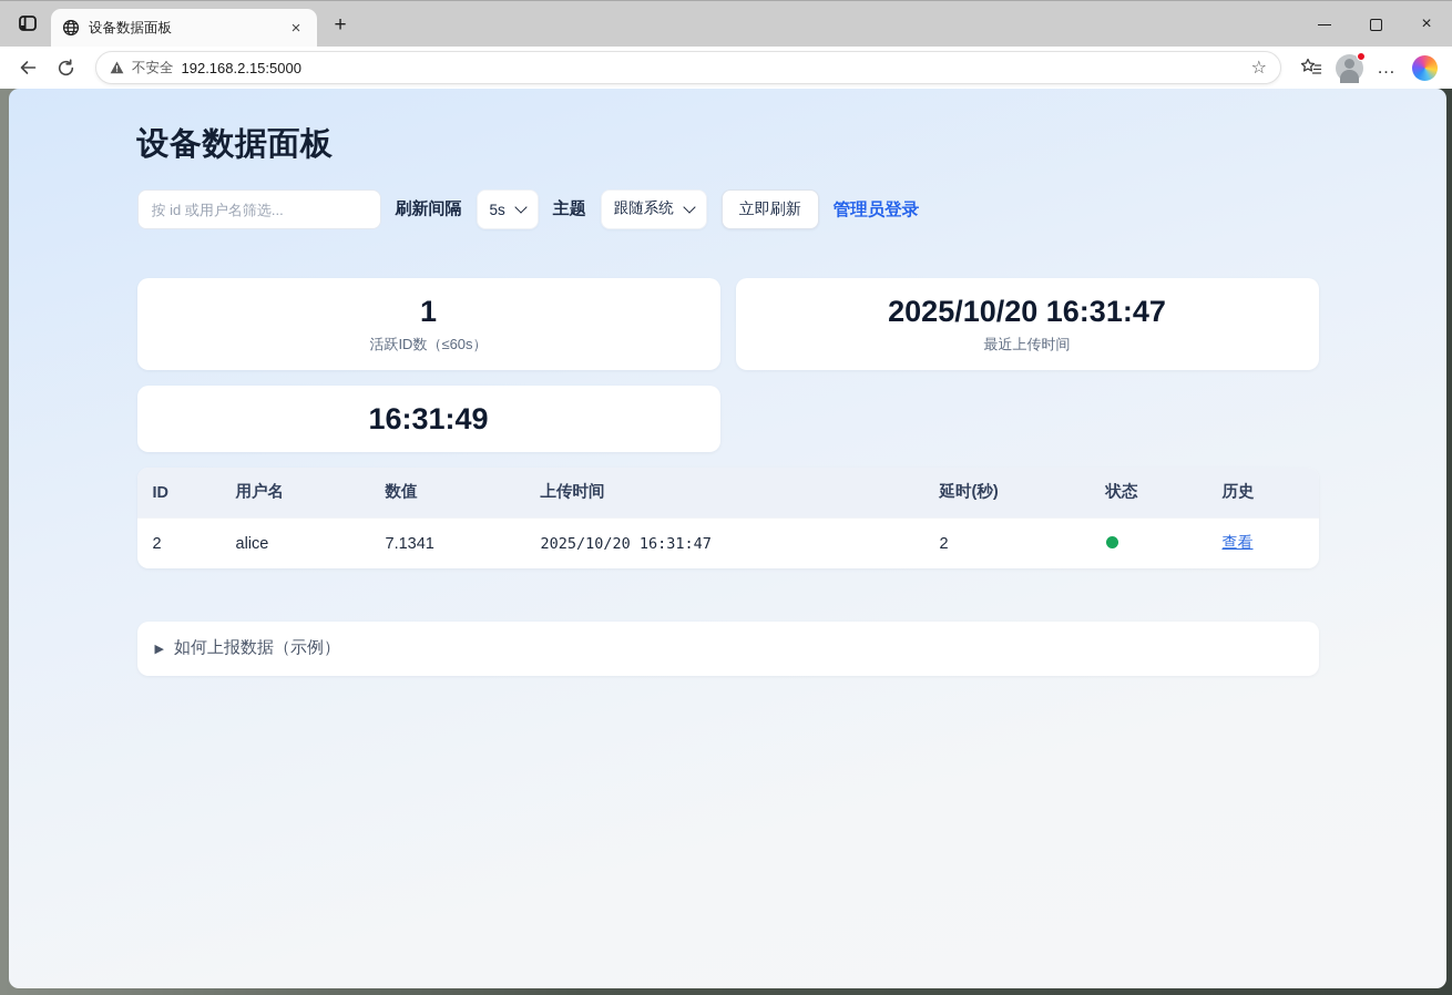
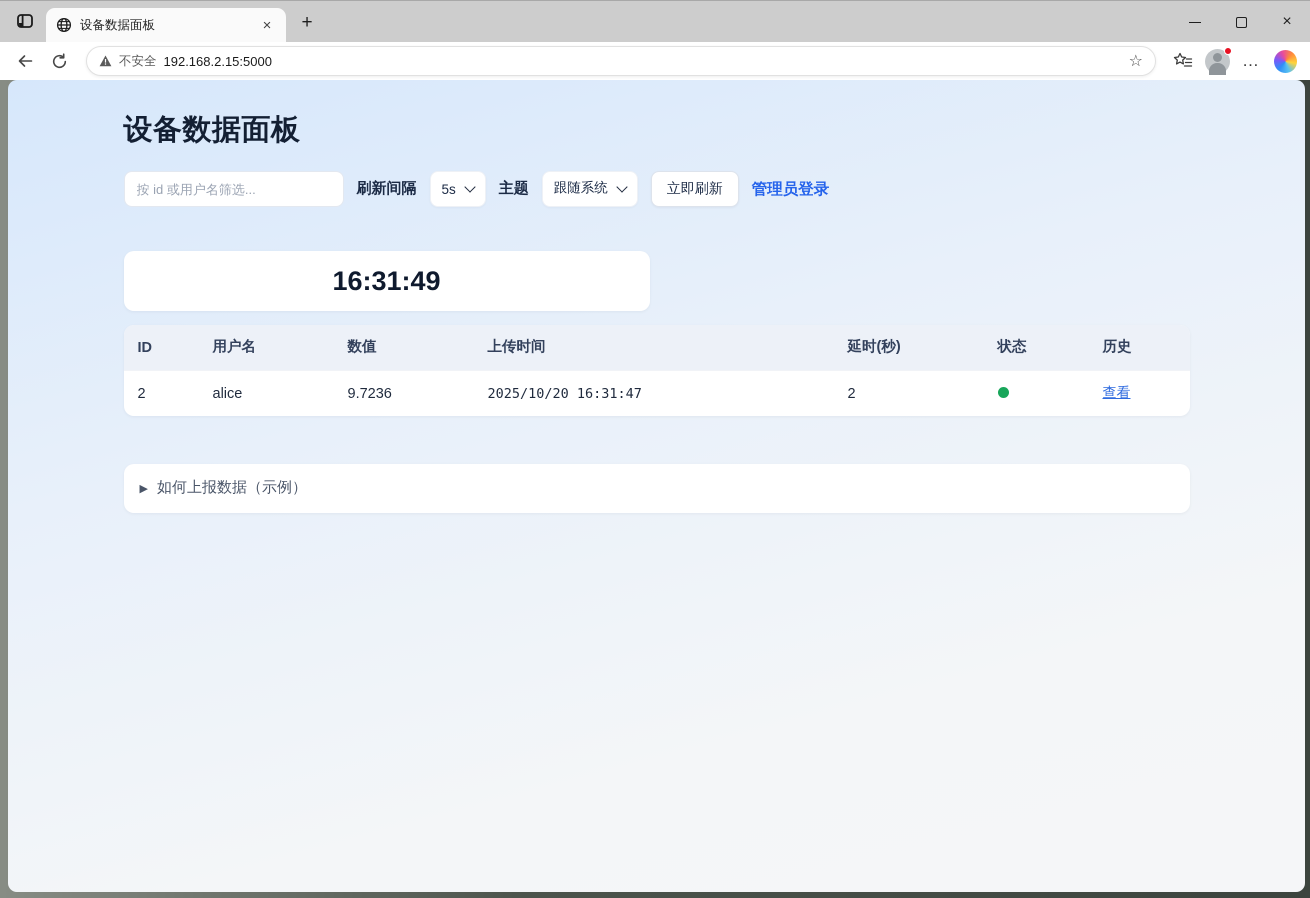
  设备数据面板
  ×
  +
  ×
  不安全
  192.168.2.15:5000
  ☆
  …
  设备数据面板
  按 id 或用户名筛选...
  刷新间隔
  5s
  主题
  跟随系统
  立即刷新
  管理员登录
- 1
- 活跃ID数（≤60s）
- 2025/10/20 16:31:47
- 最近上传时间
  16:31:49
  ID	用户名	数值	上传时间	延时(秒)	状态	历史
- 2	alice	7.1341	2025/10/20 16:31:47	2		查看
+ 2	alice	9.7236	2025/10/20 16:31:47	2		查看
  ▶
  如何上报数据（示例）
